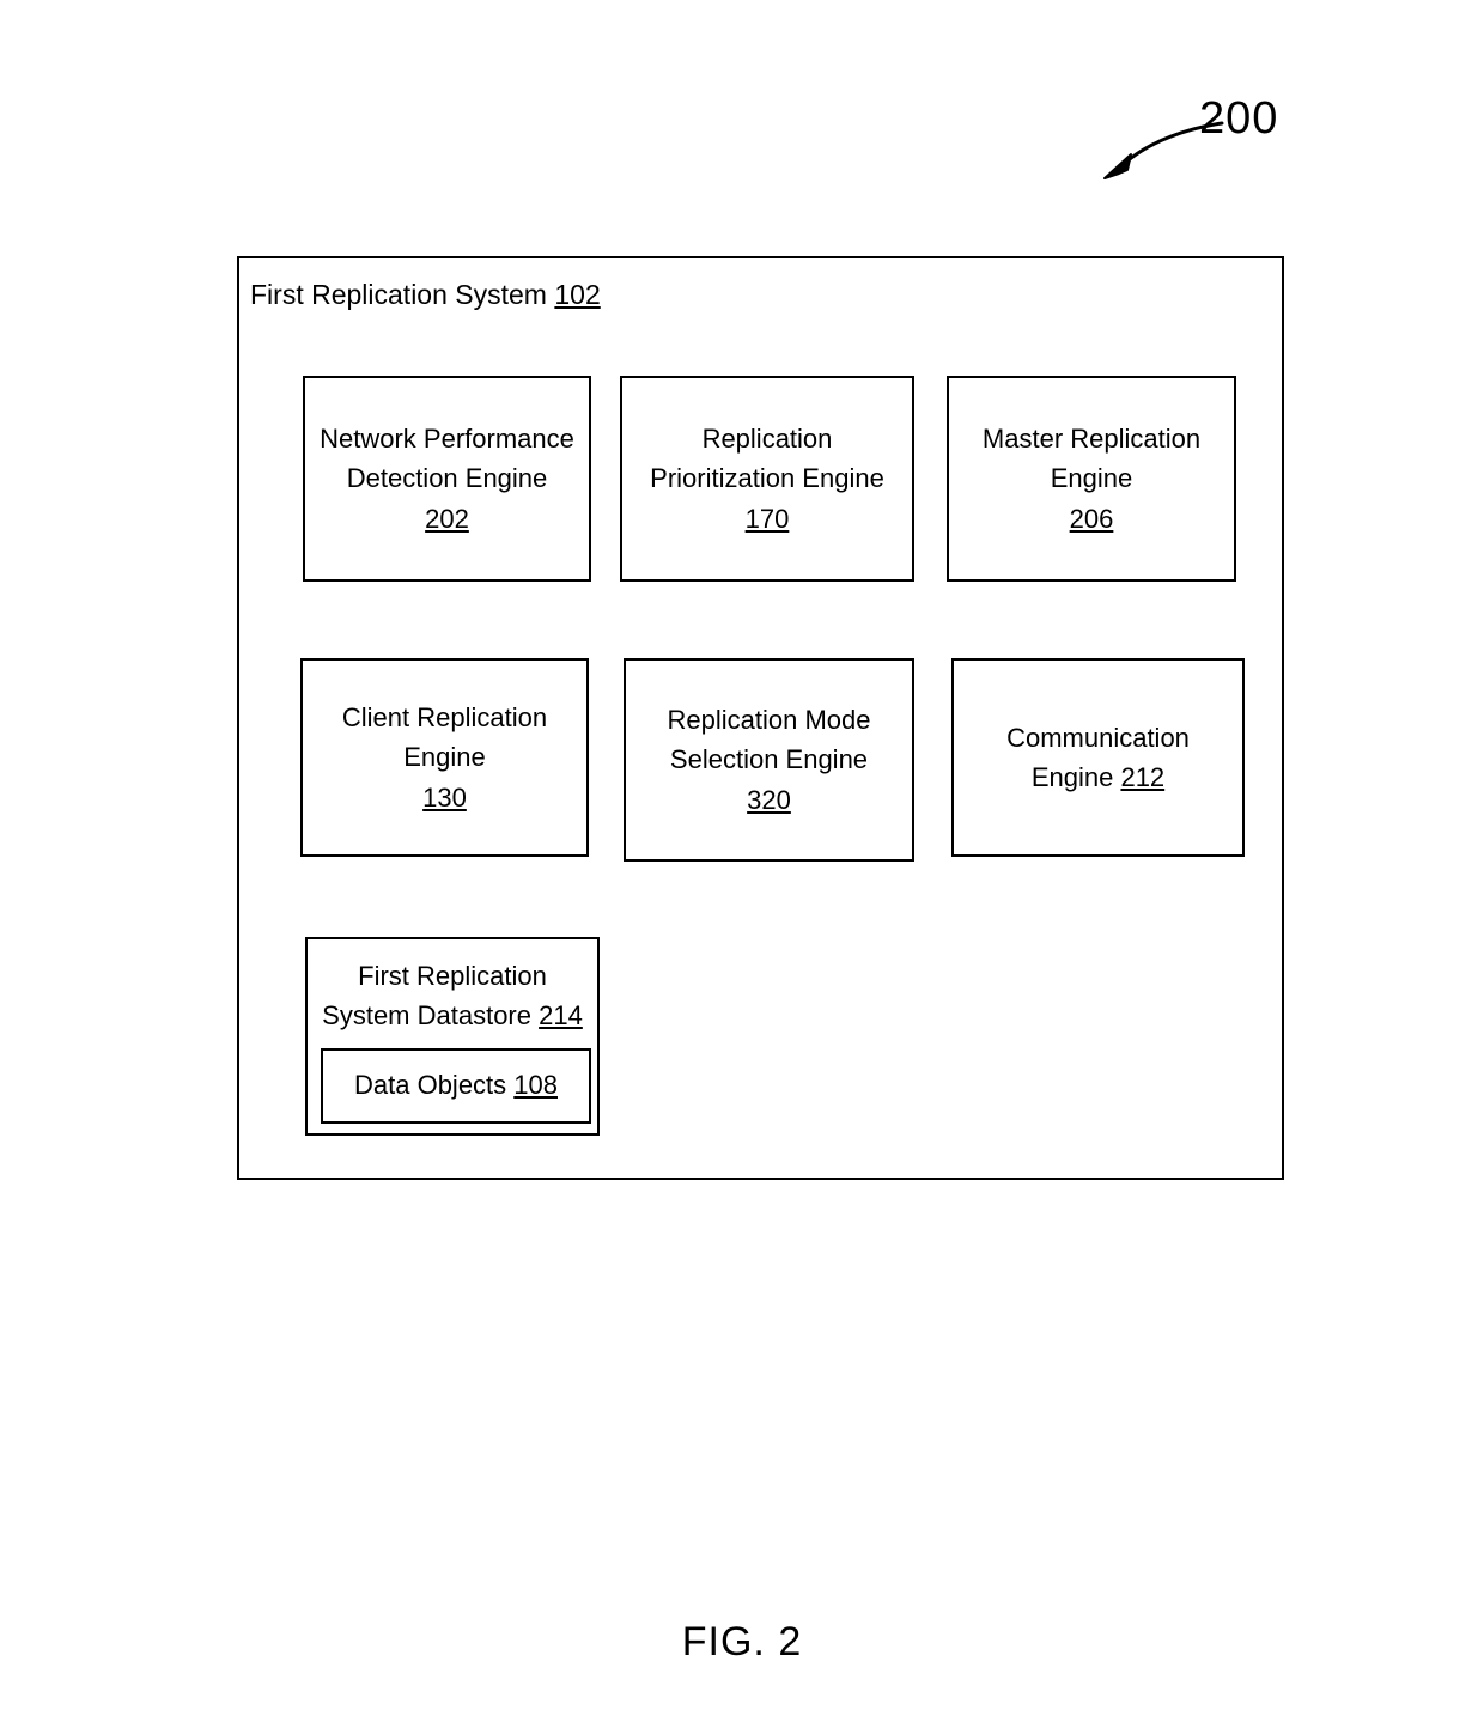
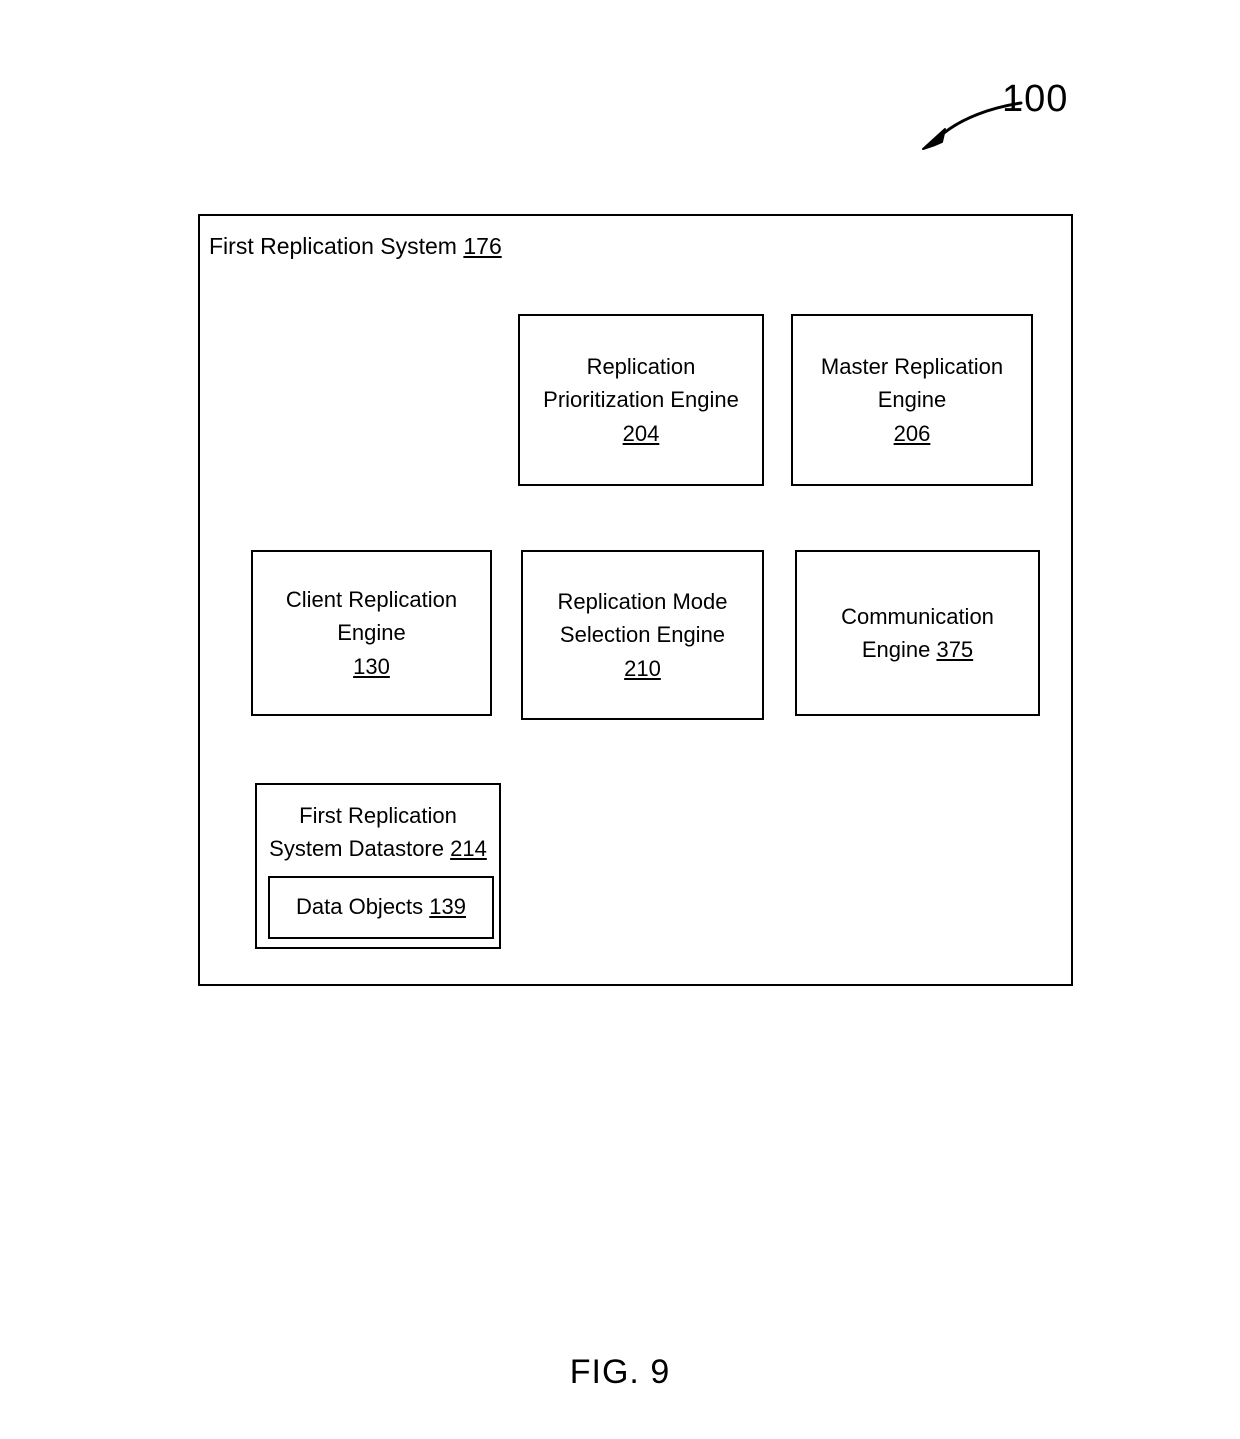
- 200
+ 100
- First Replication System 102
+ First Replication System 176
- Network Performance
- Detection Engine
- 202
  Replication
  Prioritization Engine
- 170
+ 204
  Master Replication
  Engine
  206
  Client Replication
  Engine
  130
  Replication Mode
  Selection Engine
- 320
+ 210
  Communication
- Engine 212
+ Engine 375
  First Replication
  System Datastore 214
- Data Objects 108
+ Data Objects 139
- FIG. 2
+ FIG. 9
